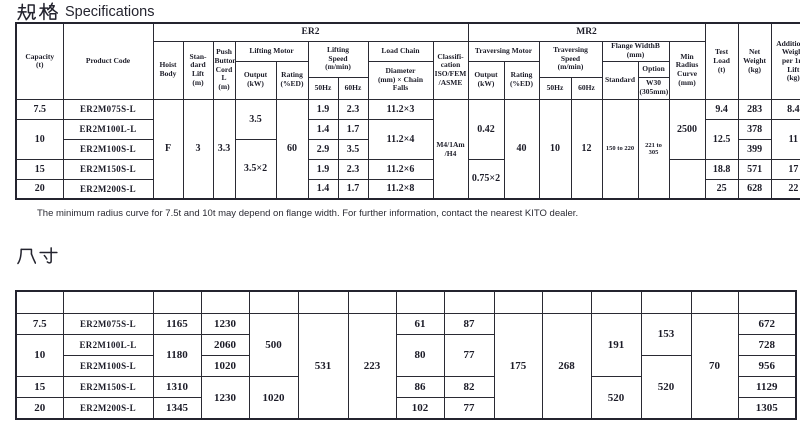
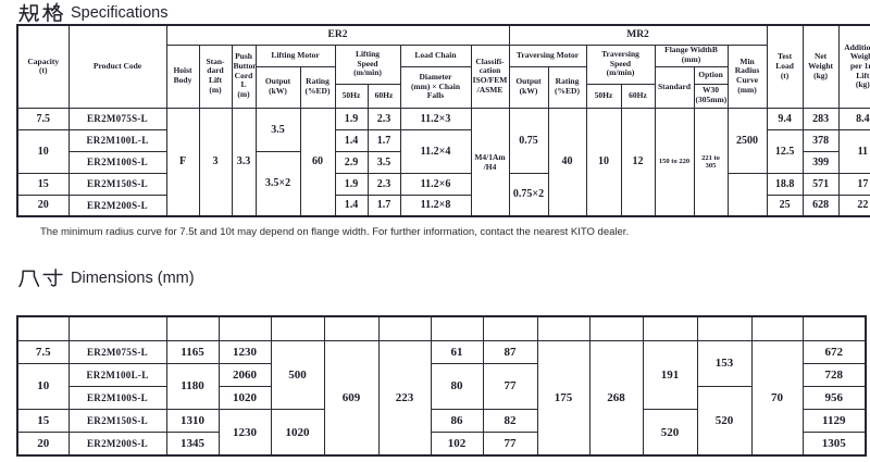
  Specifications
  Capacity (t)	Product Code	ER2	MR2	Test Load (t)	Net Weight (kg)	Additio Weig per 1 Lift (kg)
  Hoist Body	Stan- dard Lift (m)	Push Button Cord L (m)	Lifting Motor	Lifting Speed (m/min)	Load Chain	Classifi- cation ISO/FEM /ASME	Traversing Motor	Traversing Speed (m/min)	Flange WidthB (mm)	Min Radius Curve (mm)
  Output (kW)	Rating (%ED)	Diameter (mm) × Chain Falls	Output (kW)	Rating (%ED)	Standard	Option
  50Hz	60Hz	50Hz	60Hz	W30 (305mm)
- 7.5	ER2M075S-L	F	3	3.3	3.5	60	1.9	2.3	11.2×3	M4/1Am /H4	0.42	40	10	12			2500	9.4	283	8.4
+ 7.5	ER2M075S-L	F	3	3.3	3.5	60	1.9	2.3	11.2×3	M4/1Am /H4	0.75	40	10	12			2500	9.4	283	8.4
  10	ER2M100L-L	1.4	1.7	11.2×4	12.5	378	11
  ER2M100S-L	3.5×2	2.9	3.5	399
  15	ER2M150S-L	1.9	2.3	11.2×6	0.75×2		18.8	571	17
  20	ER2M200S-L	1.4	1.7	11.2×8	25	628	22
  The minimum radius curve for 7.5t and 10t may depend on flange width. For further information, contact the nearest KITO dealer.
+ Dimensions (mm)
- 7.5	ER2M075S-L	1165	1230	500	531	223	61	87	175	268	191	153	70	672
+ 7.5	ER2M075S-L	1165	1230	500	609	223	61	87	175	268	191	153	70	672
  10	ER2M100L-L	1180	2060	80	77	728
  ER2M100S-L	1020	520	956
  15	ER2M150S-L	1310	1230	1020	86	82	520	1129
  20	ER2M200S-L	1345	102	77	1305
